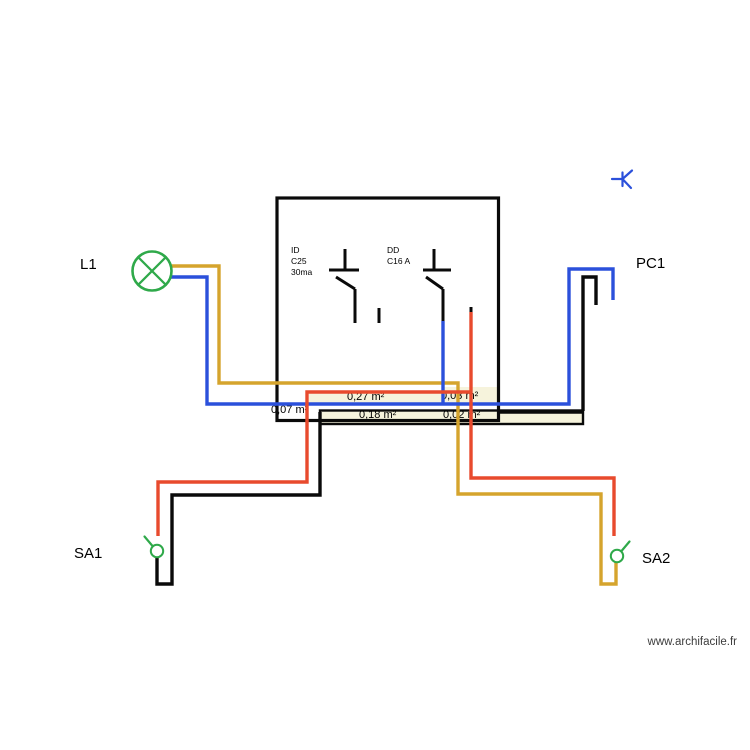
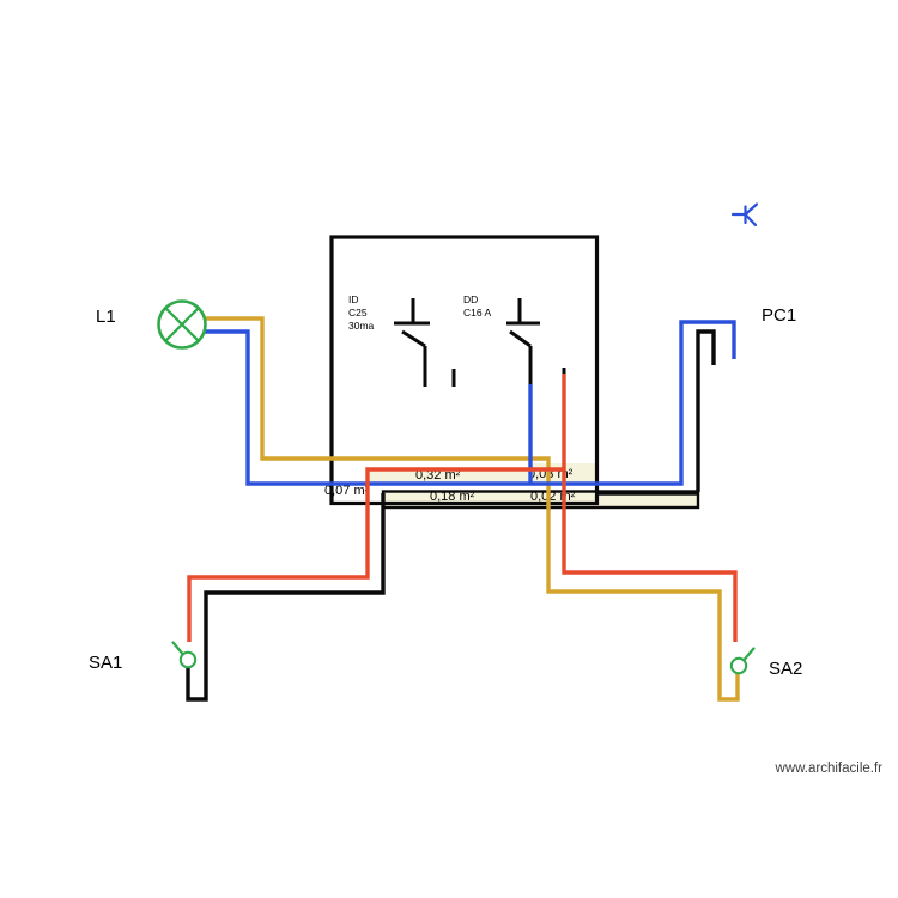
  L1
  PC1
  SA1
  SA2
  ID
  C25
  30ma
  DD
  C16 A
- 0,27 m²
+ 0,32 m²
  0,07 m
  0,18 m²
  0,02²
  www.archifacile.fr
